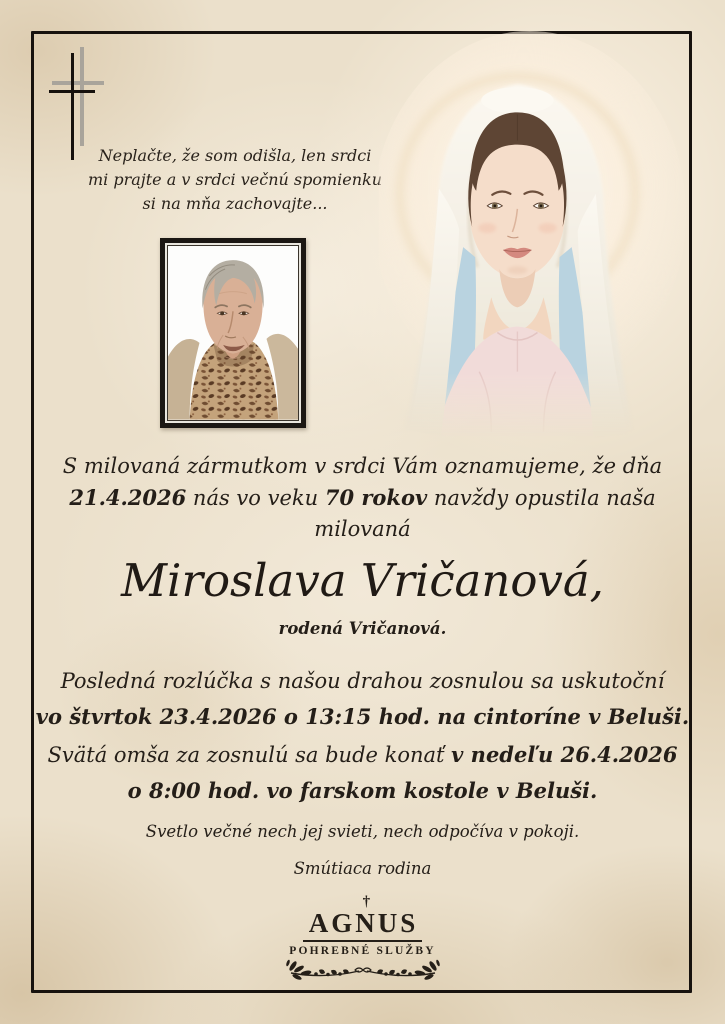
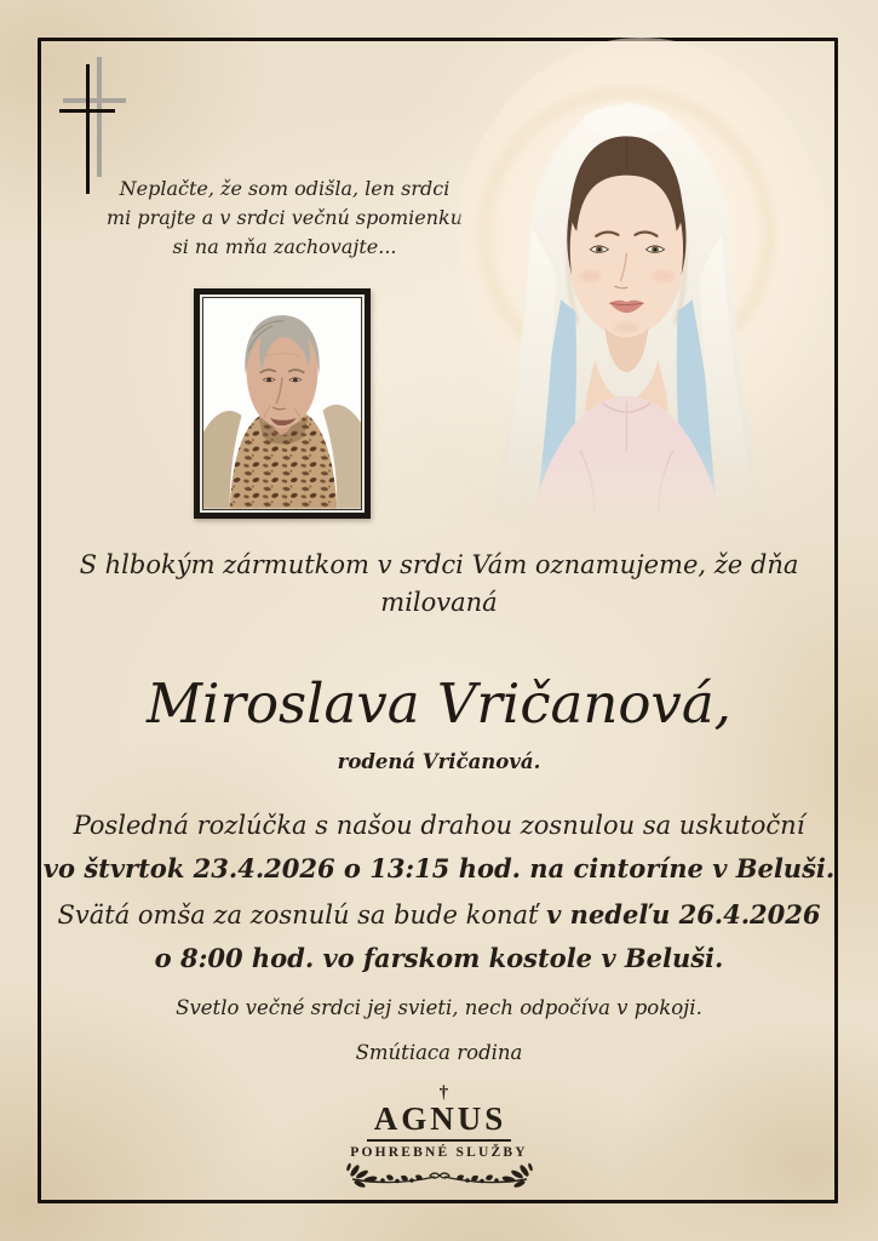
  Neplačte, že som odišla, len srdci
  mi prajte a v srdci večnú spomienku
  si na mňa zachovajte...
- S milovaná zármutkom v srdci Vám oznamujeme, že dňa
+ S hlbokým zármutkom v srdci Vám oznamujeme, že dňa
- 21.4.2026 nás vo veku 70 rokov navždy opustila naša
  milovaná
  Miroslava Vričanová,
  rodená Vričanová.
  Posledná rozlúčka s našou drahou zosnulou sa uskutoční
  vo štvrtok 23.4.2026 o 13:15 hod. na cintoríne v Beluši.
  Svätá omša za zosnulú sa bude konať v nedeľu 26.4.2026
  o 8:00 hod. vo farskom kostole v Beluši.
- Svetlo večné nech jej svieti, nech odpočíva v pokoji.
+ Svetlo večné srdci jej svieti, nech odpočíva v pokoji.
  Smútiaca rodina
  AGN
  †
  US
  POHREBNÉ SLUŽBY
